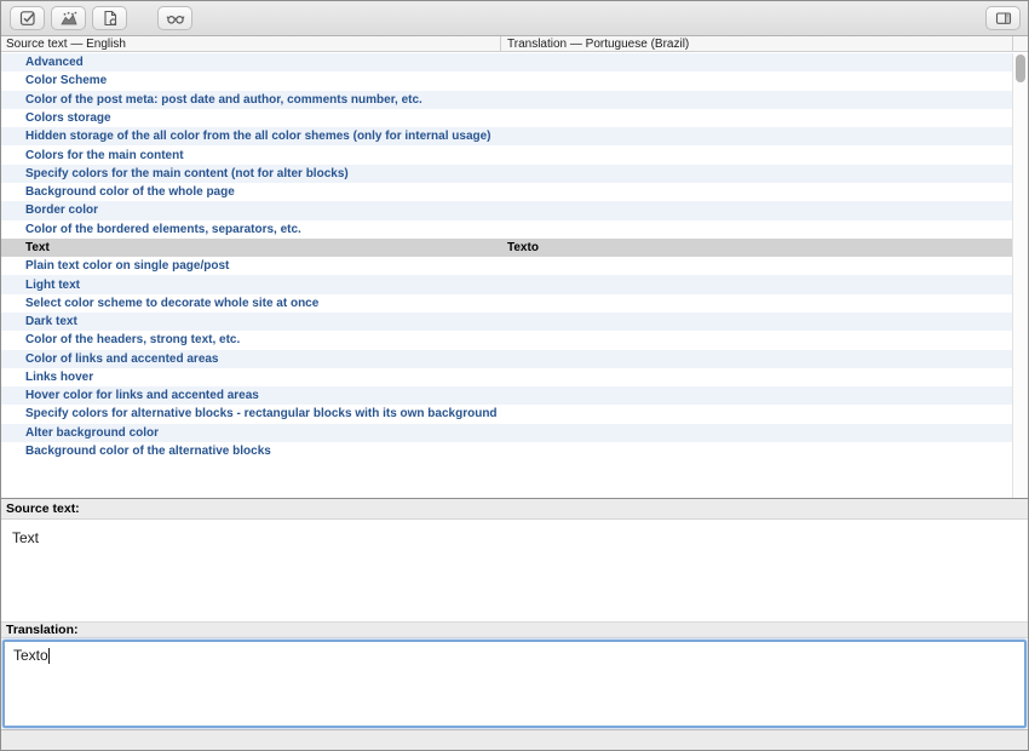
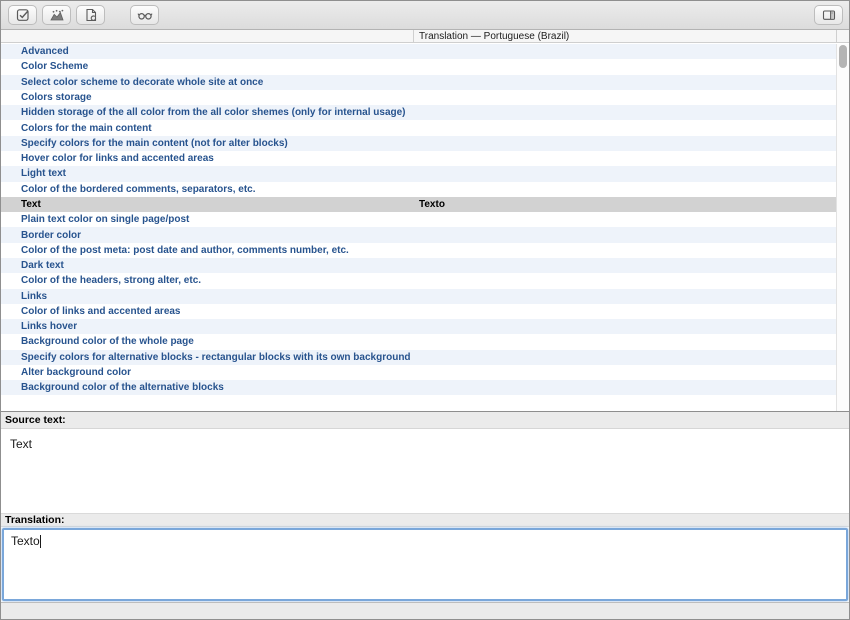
- Source text — English
  Translation — Portuguese (Brazil)
  Advanced
  Color Scheme
- Color of the post meta: post date and author, comments number, etc.
+ Select color scheme to decorate whole site at once
  Colors storage
  Hidden storage of the all color from the all color shemes (only for internal usage)
  Colors for the main content
  Specify colors for the main content (not for alter blocks)
- Background color of the whole page
+ Hover color for links and accented areas
- Border color
+ Light text
- Color of the bordered elements, separators, etc.
+ Color of the bordered comments, separators, etc.
  Text
  Texto
  Plain text color on single page/post
- Light text
+ Border color
- Select color scheme to decorate whole site at once
+ Color of the post meta: post date and author, comments number, etc.
  Dark text
- Color of the headers, strong text, etc.
+ Color of the headers, strong alter, etc.
+ Links
  Color of links and accented areas
  Links hover
- Hover color for links and accented areas
+ Background color of the whole page
  Specify colors for alternative blocks - rectangular blocks with its own background
  Alter background color
  Background color of the alternative blocks
  Source text:
  Text
  Translation:
  Texto
